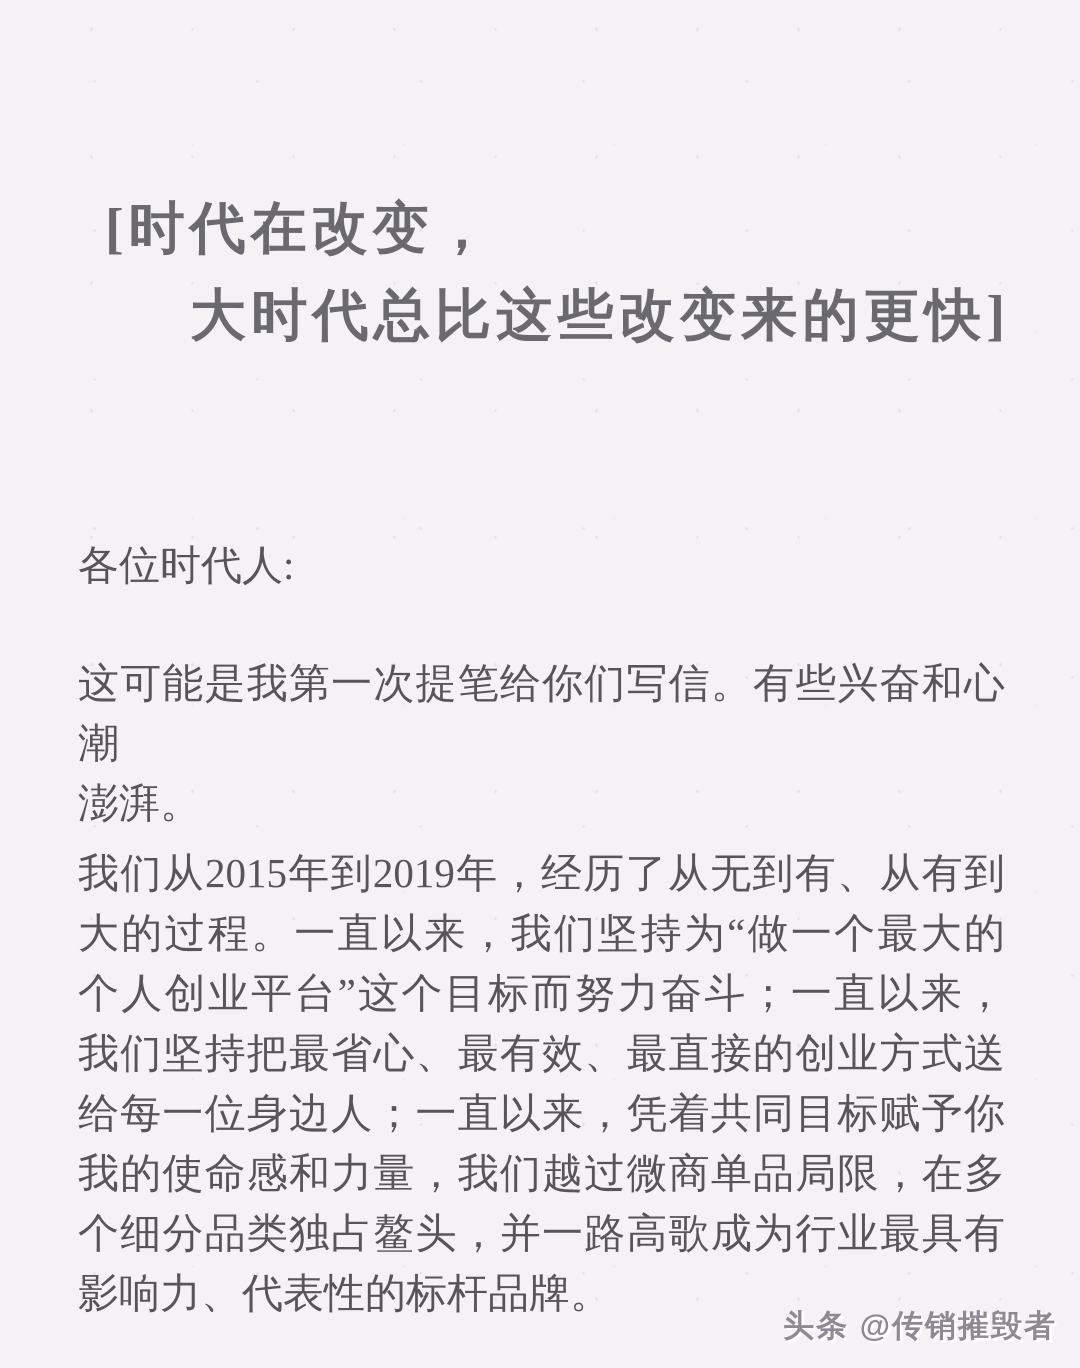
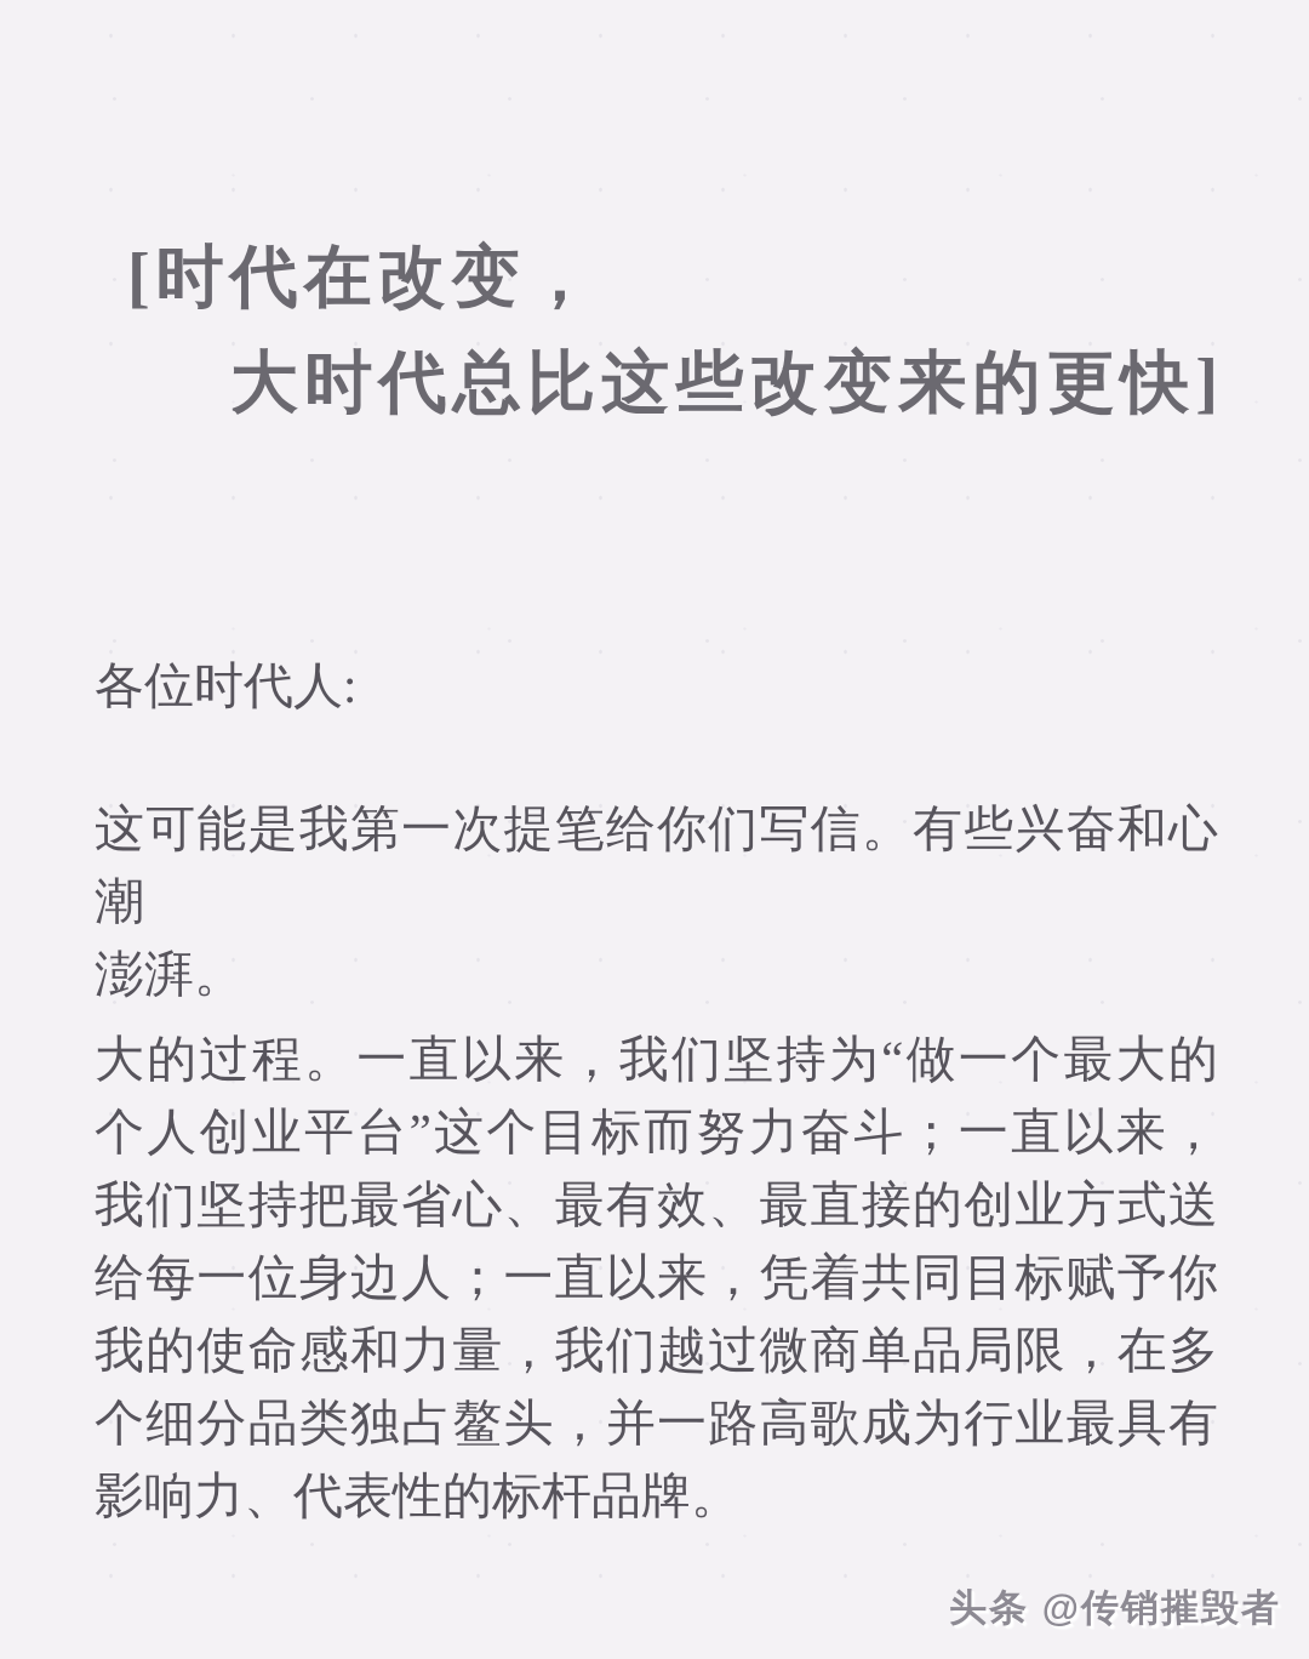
  [时代在改变，
  大时代总比这些改变来的更快]
  各位时代人:
  这可能是我第一次提笔给你们写信。有些兴奋和心潮
  澎湃。
- 我们从2015年到2019年，经历了从无到有、从有到
  大的过程。一直以来，我们坚持为“做一个最大的
  个人创业平台”这个目标而努力奋斗；一直以来，
  我们坚持把最省心、最有效、最直接的创业方式送
  给每一位身边人；一直以来，凭着共同目标赋予你
  我的使命感和力量，我们越过微商单品局限，在多
  个细分品类独占鳌头，并一路高歌成为行业最具有
  影响力、代表性的标杆品牌。
  头条 @传销摧毁者
